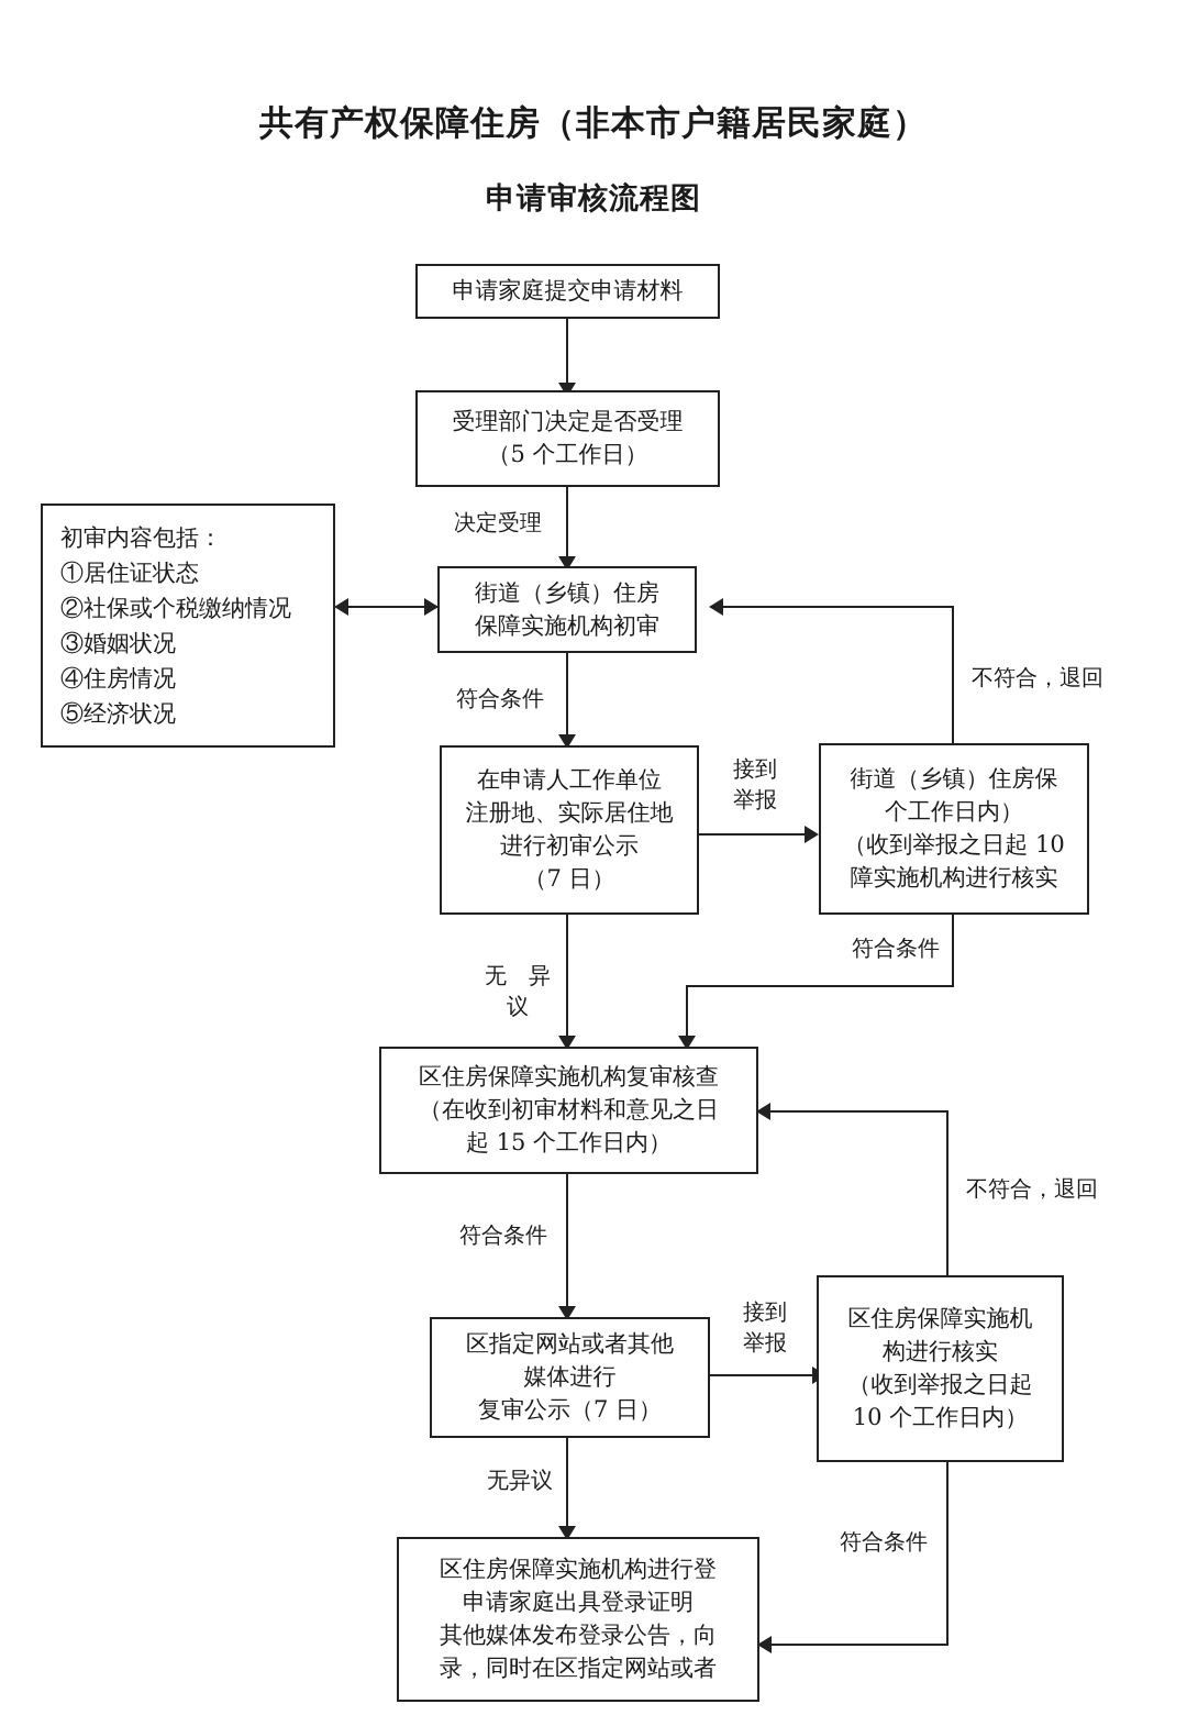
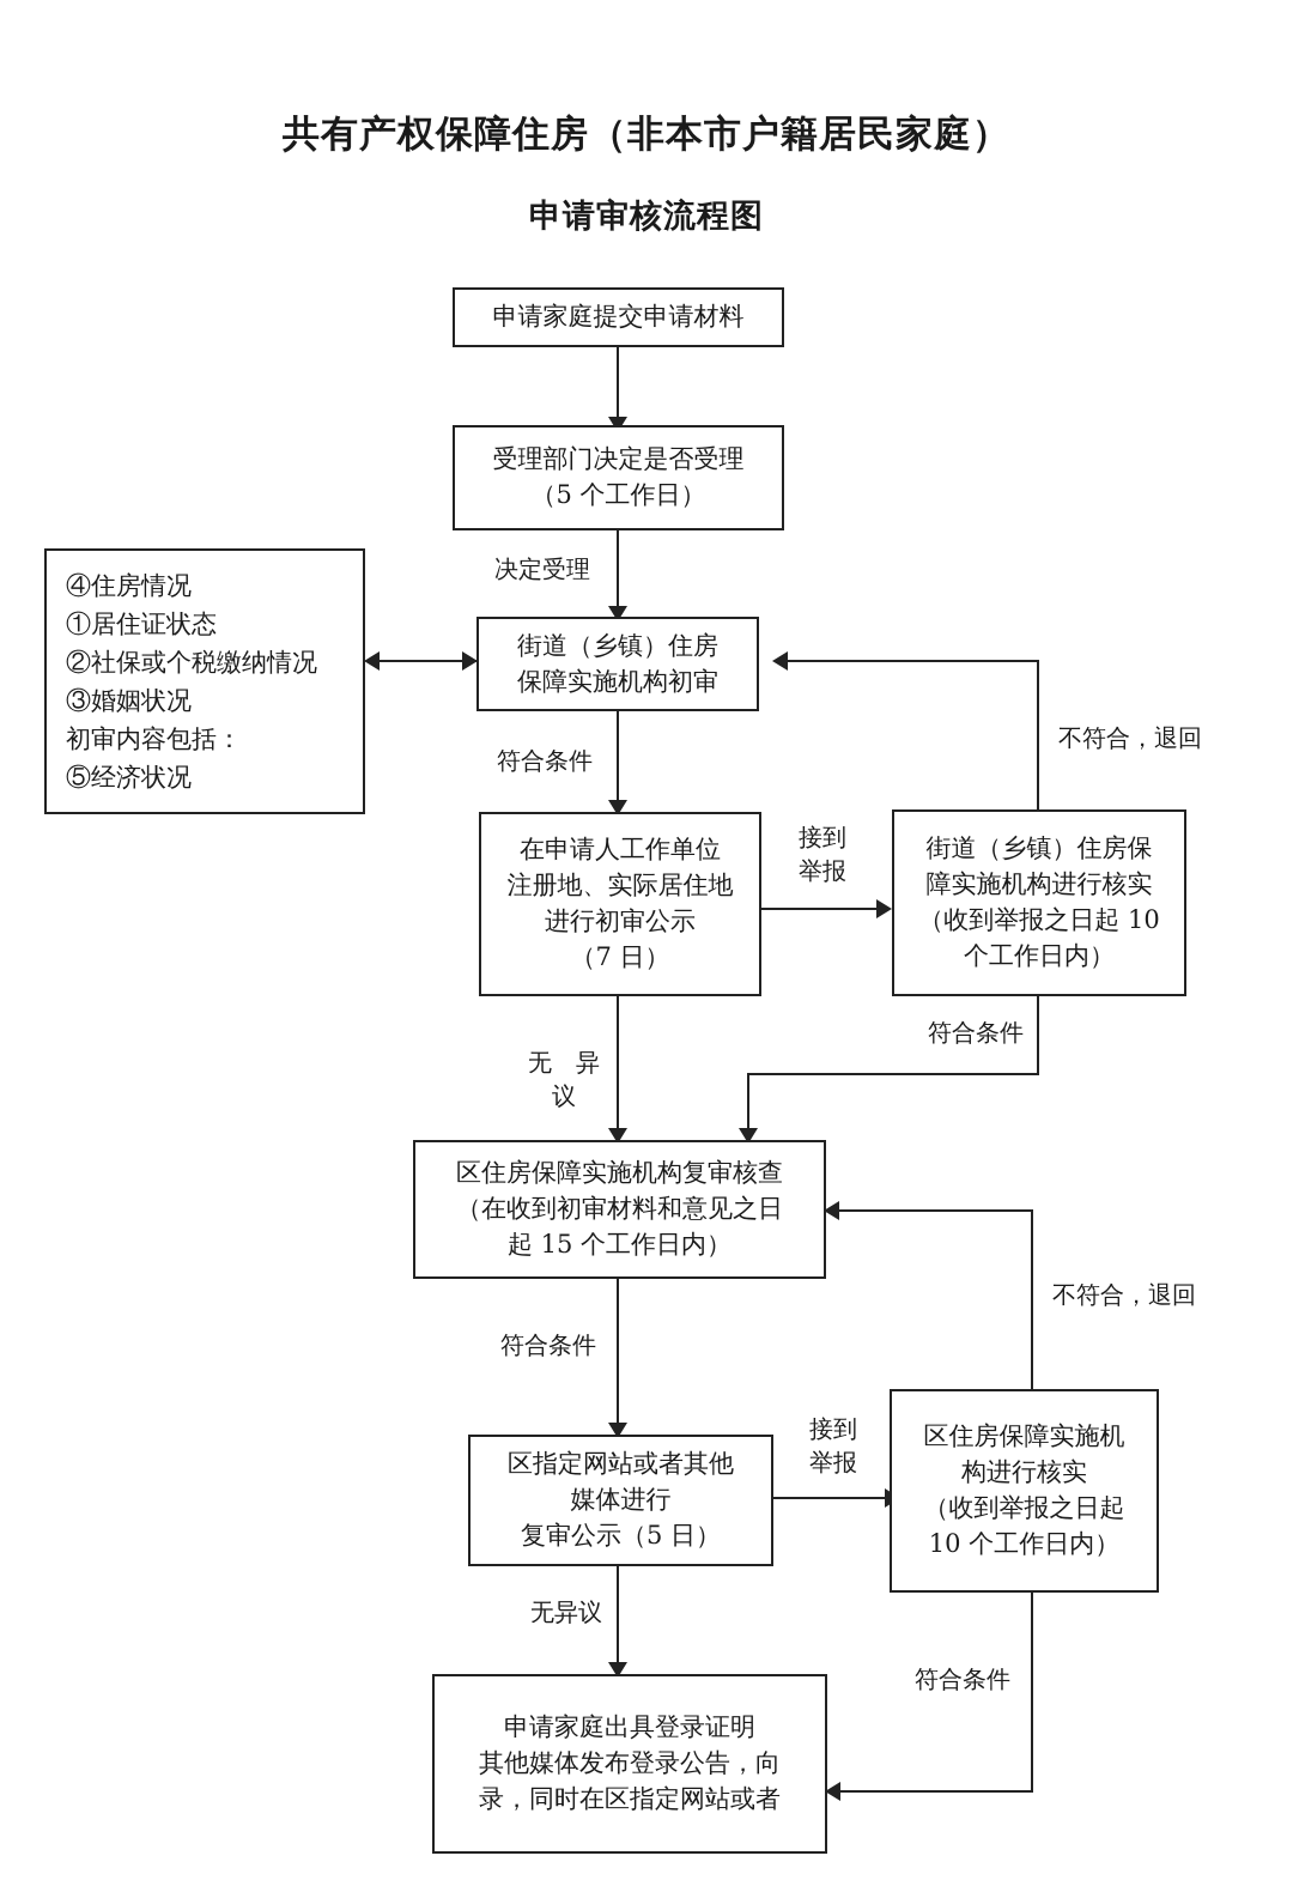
  共有产权保障住房（非本市户籍居民家庭）
  申请审核流程图
  决定受理
  符合条件
  接到
  举报
  不符合，退回
  符合条件
  无 异
  议
  符合条件
  接到
  举报
  不符合，退回
  符合条件
  无异议
  申请家庭提交申请材料
  受理部门决定是否受理
  （5 个工作日）
- 初审内容包括：
+ ④住房情况
  ①居住证状态
  ②社保或个税缴纳情况
  ③婚姻状况
- ④住房情况
+ 初审内容包括：
  ⑤经济状况
  街道（乡镇）住房
  保障实施机构初审
  在申请人工作单位
  注册地、实际居住地
  进行初审公示
  （7 日）
  街道（乡镇）住房保
- 个工作日内）
+ 障实施机构进行核实
  （收到举报之日起 10
- 障实施机构进行核实
+ 个工作日内）
  区住房保障实施机构复审核查
  （在收到初审材料和意见之日
  起 15 个工作日内）
  区指定网站或者其他
  媒体进行
- 复审公示（7 日）
+ 复审公示（5 日）
  区住房保障实施机
  构进行核实
  （收到举报之日起
  10 个工作日内）
- 区住房保障实施机构进行登
  申请家庭出具登录证明
  其他媒体发布登录公告，向
  录，同时在区指定网站或者
